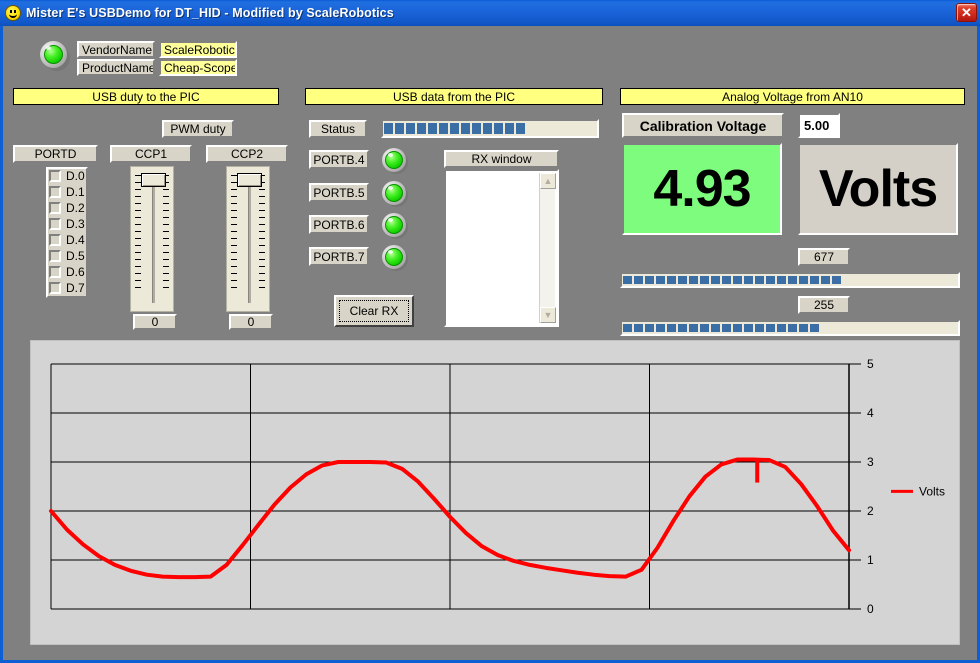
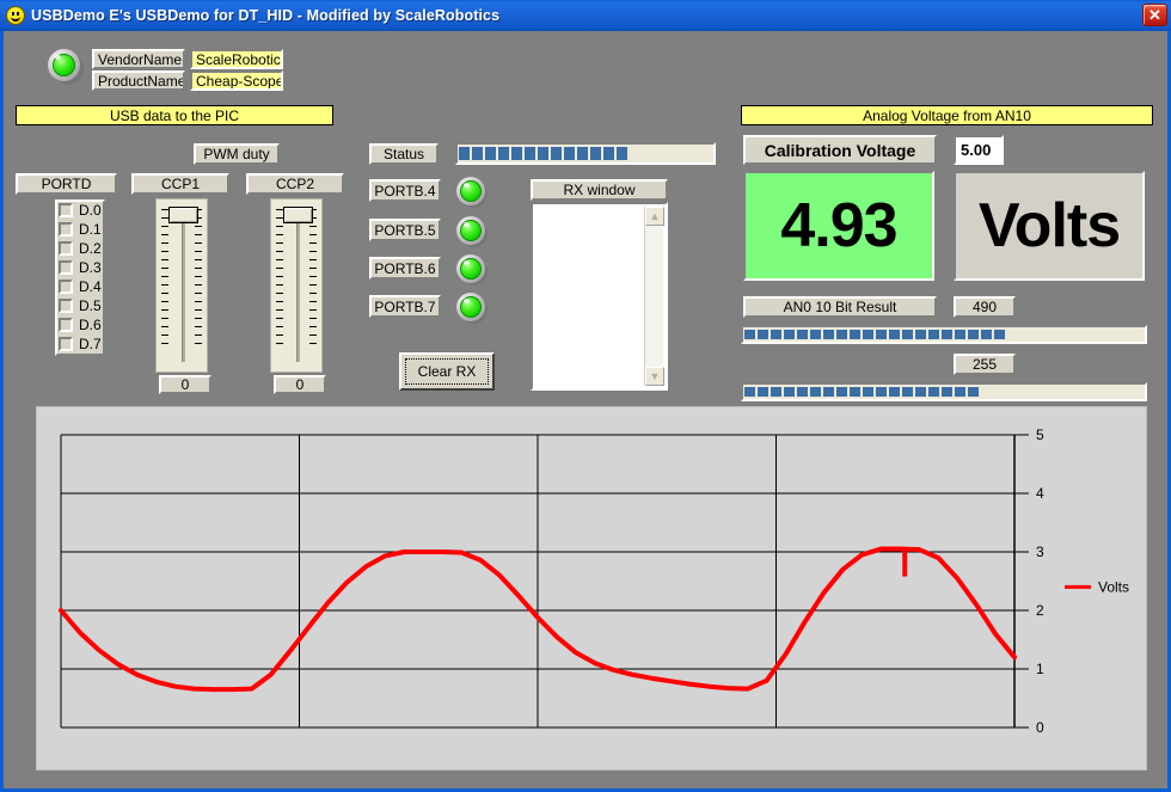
- Mister E's USBDemo for DT_HID - Modified by ScaleRobotics
+ USBDemo E's USBDemo for DT_HID - Modified by ScaleRobotics
  ✕
  VendorName:
  ScaleRobotic
  ProductName
  Cheap-Scope
- USB duty to the PIC
+ USB data to the PIC
  PWM duty
  PORTD
  CCP1
  CCP2
  D.0
  D.1
  D.2
  D.3
  D.4
  D.5
  D.6
  D.7
  0
  0
- USB data from the PIC
  Status
  PORTB.4
  PORTB.5
  PORTB.6
  PORTB.7
  Clear RX
  RX window
  ▲
  ▼
  Analog Voltage from AN10
  Calibration Voltage
  5.00
  4.93
  Volts
+ AN0 10 Bit Result
- 677
+ 490
  255
  0
  1
  2
  3
  4
  5
  Volts
